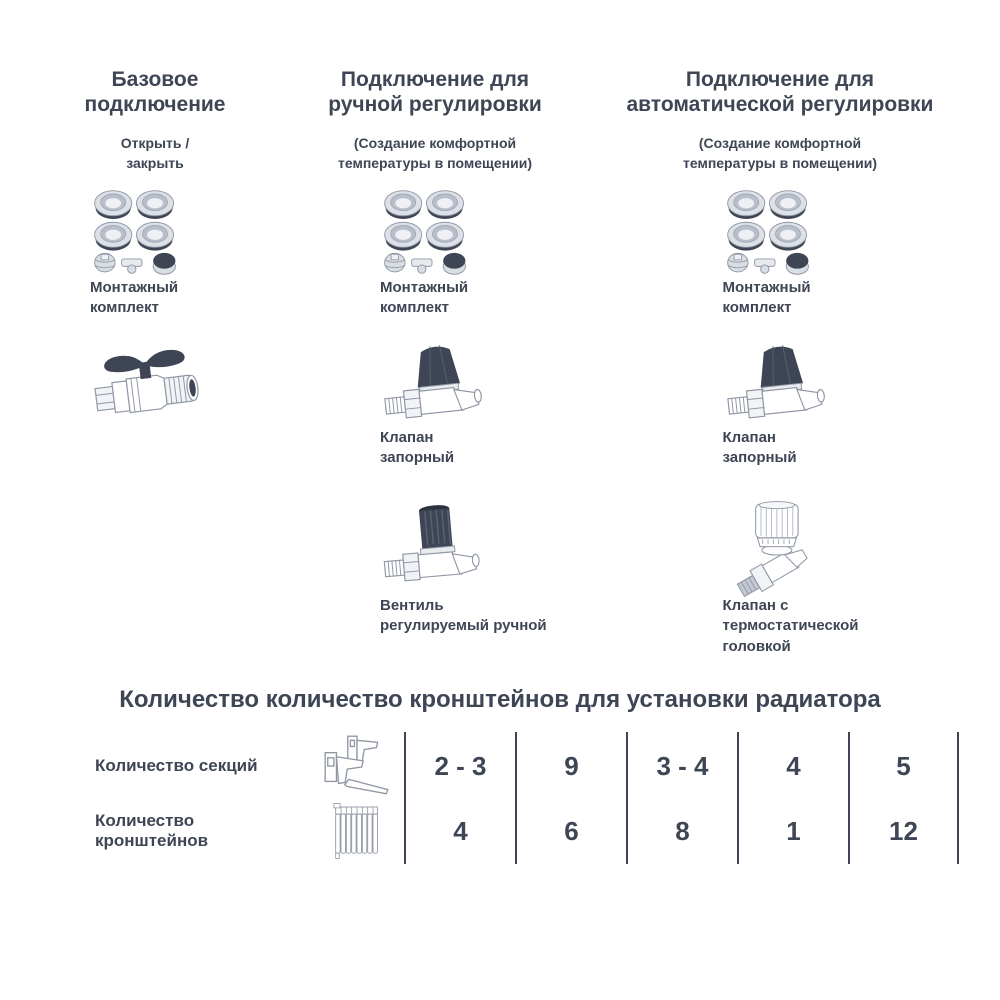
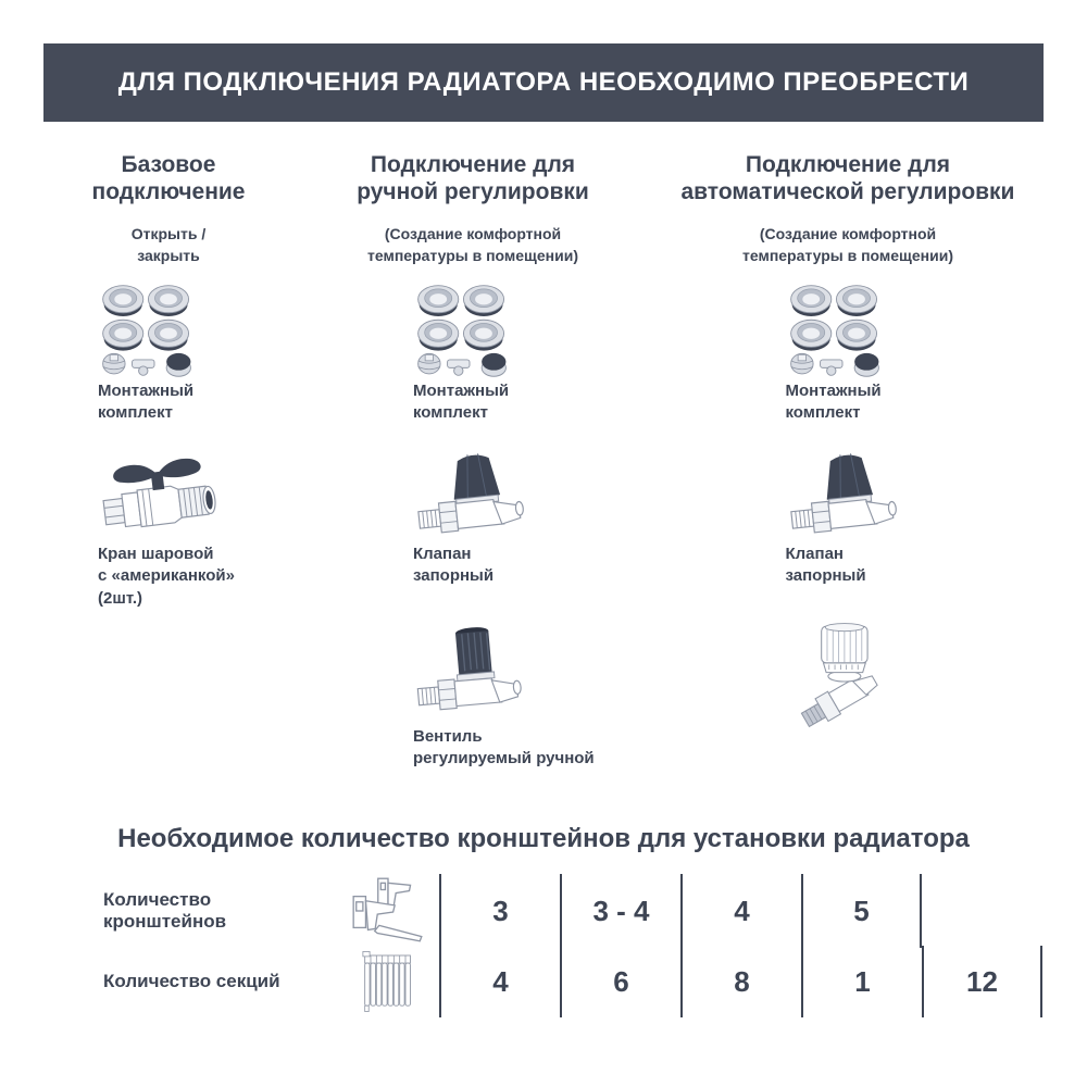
+ ДЛЯ ПОДКЛЮЧЕНИЯ РАДИАТОРА НЕОБХОДИМО ПРЕОБРЕСТИ
  Базовое
  подключение
  Открыть /
  закрыть
  Монтажный
  комплект
+ Кран шаровой
+ с «американкой»
+ (2шт.)
  Подключение для
  ручной регулировки
  (Создание комфортной
  температуры в помещении)
  Монтажный
  комплект
  Клапан
  запорный
  Вентиль
  регулируемый ручной
  Подключение для
  автоматической регулировки
  (Создание комфортной
  температуры в помещении)
  Монтажный
  комплект
  Клапан
  запорный
- Клапан с
- термостатической
- головкой
- Количество количество кронштейнов для установки радиатора
+ Необходимое количество кронштейнов для установки радиатора
- Количество секций
+ Количество кронштейнов
- 2 - 3
- 9
+ 3
  3 - 4
  4
  5
- Количество кронштейнов
+ Количество секций
  4
  6
  8
  1
  12
